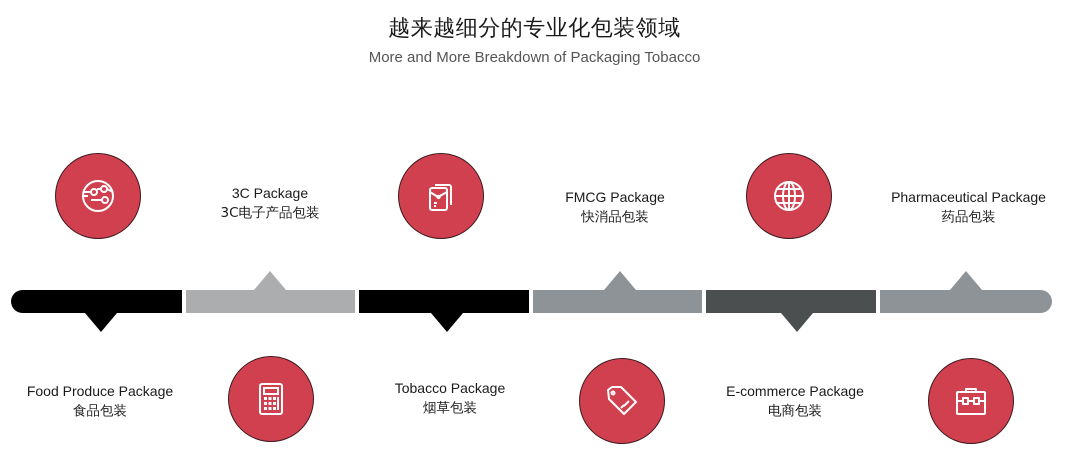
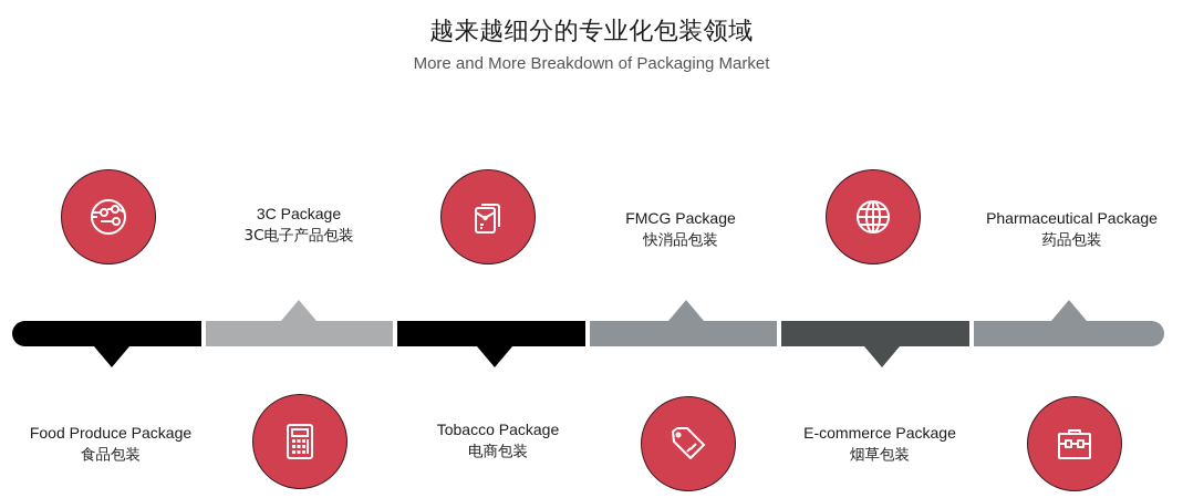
  越来越细分的专业化包装领域
- More and More Breakdown of Packaging Tobacco
+ More and More Breakdown of Packaging Market
  Food Produce Package
  食品包装
  3C Package
  3C电子产品包装
  Tobacco Package
- 烟草包装
+ 电商包装
  FMCG Package
  快消品包装
  E-commerce Package
- 电商包装
+ 烟草包装
  Pharmaceutical Package
  药品包装
